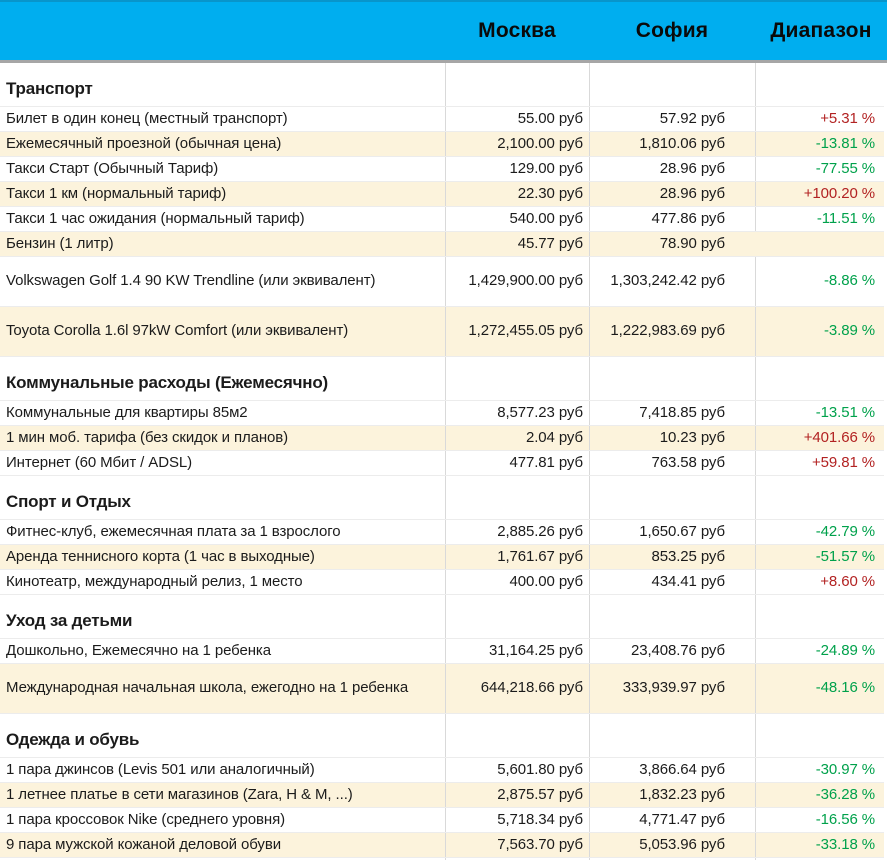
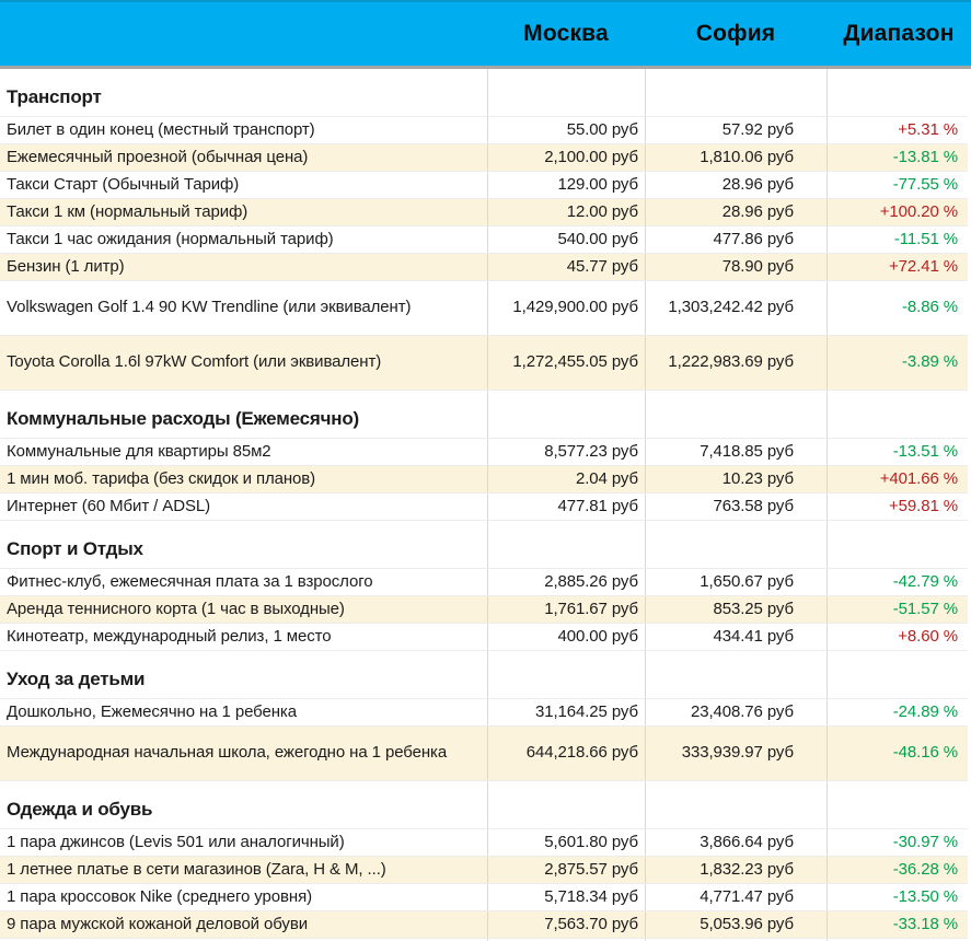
  Москва
  София
  Диапазон
  Транспорт
  Билет в один конец (местный транспорт)
  55.00 руб
  57.92 руб
  +5.31 %
  Ежемесячный проезной (обычная цена)
  2,100.00 руб
  1,810.06 руб
  -13.81 %
  Такси Старт (Обычный Тариф)
  129.00 руб
  28.96 руб
  -77.55 %
  Такси 1 км (нормальный тариф)
- 22.30 руб
+ 12.00 руб
  28.96 руб
  +100.20 %
  Такси 1 час ожидания (нормальный тариф)
  540.00 руб
  477.86 руб
  -11.51 %
  Бензин (1 литр)
  45.77 руб
  78.90 руб
+ +72.41 %
  Volkswagen Golf 1.4 90 KW Trendline (или эквивалент)
  1,429,900.00 руб
  1,303,242.42 руб
  -8.86 %
  Toyota Corolla 1.6l 97kW Comfort (или эквивалент)
  1,272,455.05 руб
  1,222,983.69 руб
  -3.89 %
  Коммунальные расходы (Ежемесячно)
  Коммунальные для квартиры 85м2
  8,577.23 руб
  7,418.85 руб
  -13.51 %
  1 мин моб. тарифа (без скидок и планов)
  2.04 руб
  10.23 руб
  +401.66 %
  Интернет (60 Мбит / ADSL)
  477.81 руб
  763.58 руб
  +59.81 %
  Спорт и Отдых
  Фитнес-клуб, ежемесячная плата за 1 взрослого
  2,885.26 руб
  1,650.67 руб
  -42.79 %
  Аренда теннисного корта (1 час в выходные)
  1,761.67 руб
  853.25 руб
  -51.57 %
  Кинотеатр, международный релиз, 1 место
  400.00 руб
  434.41 руб
  +8.60 %
  Уход за детьми
  Дошкольно, Ежемесячно на 1 ребенка
  31,164.25 руб
  23,408.76 руб
  -24.89 %
  Международная начальная школа, ежегодно на 1 ребенка
  644,218.66 руб
  333,939.97 руб
  -48.16 %
  Одежда и обувь
  1 пара джинсов (Levis 501 или аналогичный)
  5,601.80 руб
  3,866.64 руб
  -30.97 %
  1 летнее платье в сети магазинов (Zara, H & M, ...)
  2,875.57 руб
  1,832.23 руб
  -36.28 %
  1 пара кроссовок Nike (среднего уровня)
  5,718.34 руб
  4,771.47 руб
- -16.56 %
+ -13.50 %
  9 пара мужской кожаной деловой обуви
  7,563.70 руб
  5,053.96 руб
  -33.18 %
